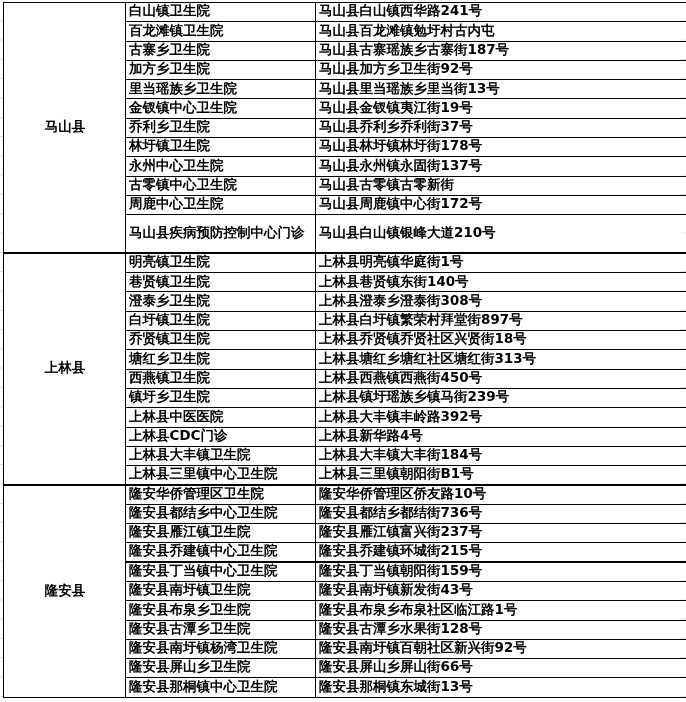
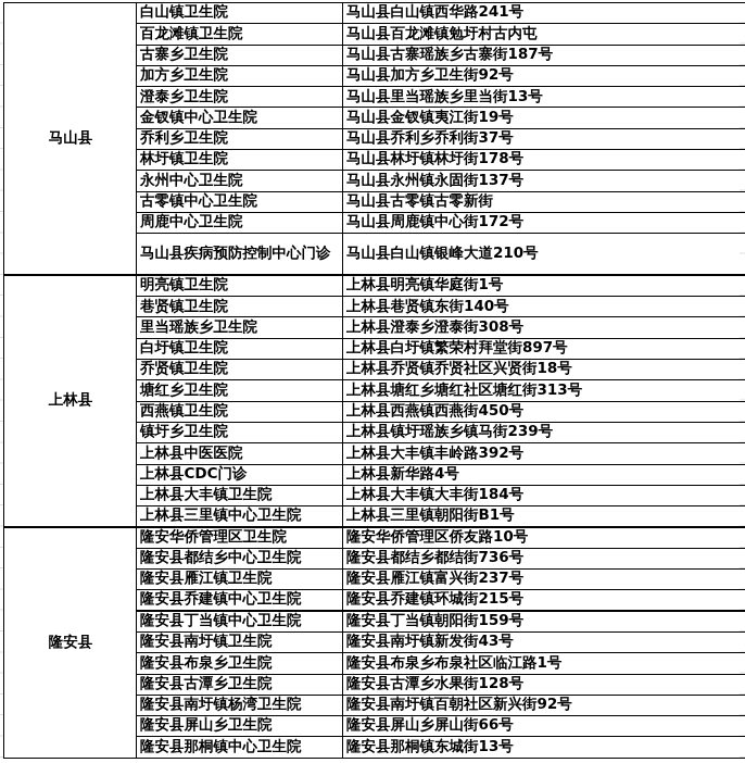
  马山县	白山镇卫生院	马山县白山镇西华路241号
  百龙滩镇卫生院	马山县百龙滩镇勉圩村古内屯
  古寨乡卫生院	马山县古寨瑶族乡古寨街187号
  加方乡卫生院	马山县加方乡卫生街92号
- 里当瑶族乡卫生院	马山县里当瑶族乡里当街13号
+ 澄泰乡卫生院	马山县里当瑶族乡里当街13号
  金钗镇中心卫生院	马山县金钗镇夷江街19号
  乔利乡卫生院	马山县乔利乡乔利街37号
  林圩镇卫生院	马山县林圩镇林圩街178号
  永州中心卫生院	马山县永州镇永固街137号
  古零镇中心卫生院	马山县古零镇古零新街
  周鹿中心卫生院	马山县周鹿镇中心街172号
  马山县疾病预防控制中心门诊	马山县白山镇银峰大道210号
  上林县	明亮镇卫生院	上林县明亮镇华庭街1号
  巷贤镇卫生院	上林县巷贤镇东街140号
- 澄泰乡卫生院	上林县澄泰乡澄泰街308号
+ 里当瑶族乡卫生院	上林县澄泰乡澄泰街308号
  白圩镇卫生院	上林县白圩镇繁荣村拜堂街897号
  乔贤镇卫生院	上林县乔贤镇乔贤社区兴贤街18号
  塘红乡卫生院	上林县塘红乡塘红社区塘红街313号
  西燕镇卫生院	上林县西燕镇西燕街450号
  镇圩乡卫生院	上林县镇圩瑶族乡镇马街239号
  上林县中医医院	上林县大丰镇丰岭路392号
  上林县CDC门诊	上林县新华路4号
  上林县大丰镇卫生院	上林县大丰镇大丰街184号
  上林县三里镇中心卫生院	上林县三里镇朝阳街B1号
  隆安县	隆安华侨管理区卫生院	隆安华侨管理区侨友路10号
  隆安县都结乡中心卫生院	隆安县都结乡都结街736号
  隆安县雁江镇卫生院	隆安县雁江镇富兴街237号
  隆安县乔建镇中心卫生院	隆安县乔建镇环城街215号
  隆安县丁当镇中心卫生院	隆安县丁当镇朝阳街159号
  隆安县南圩镇卫生院	隆安县南圩镇新发街43号
  隆安县布泉乡卫生院	隆安县布泉乡布泉社区临江路1号
  隆安县古潭乡卫生院	隆安县古潭乡水果街128号
  隆安县南圩镇杨湾卫生院	隆安县南圩镇百朝社区新兴街92号
  隆安县屏山乡卫生院	隆安县屏山乡屏山街66号
  隆安县那桐镇中心卫生院	隆安县那桐镇东城街13号
